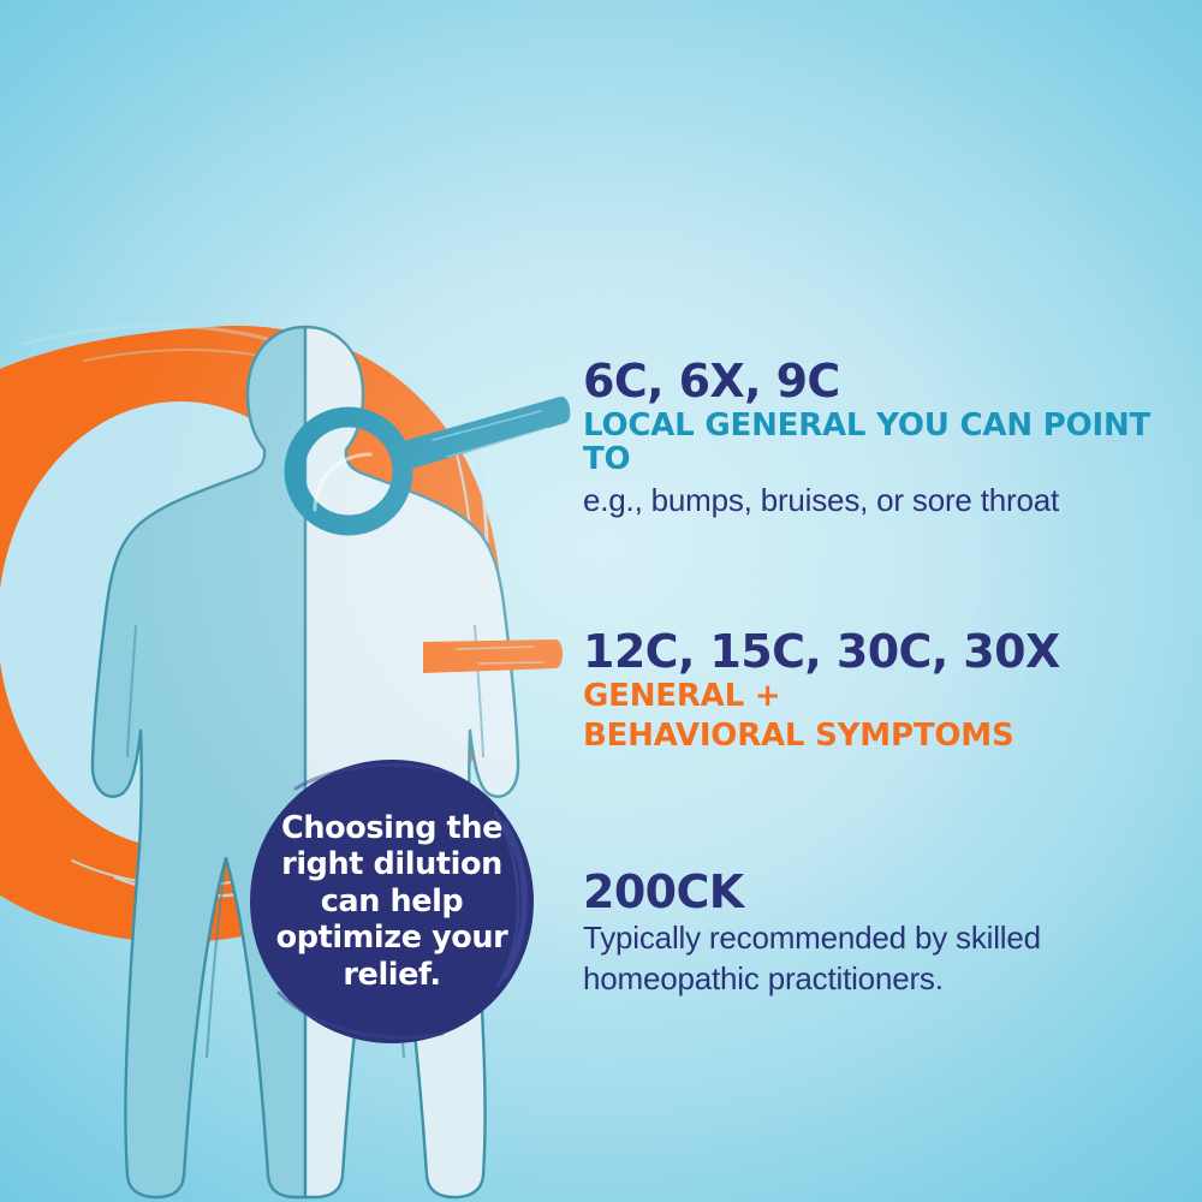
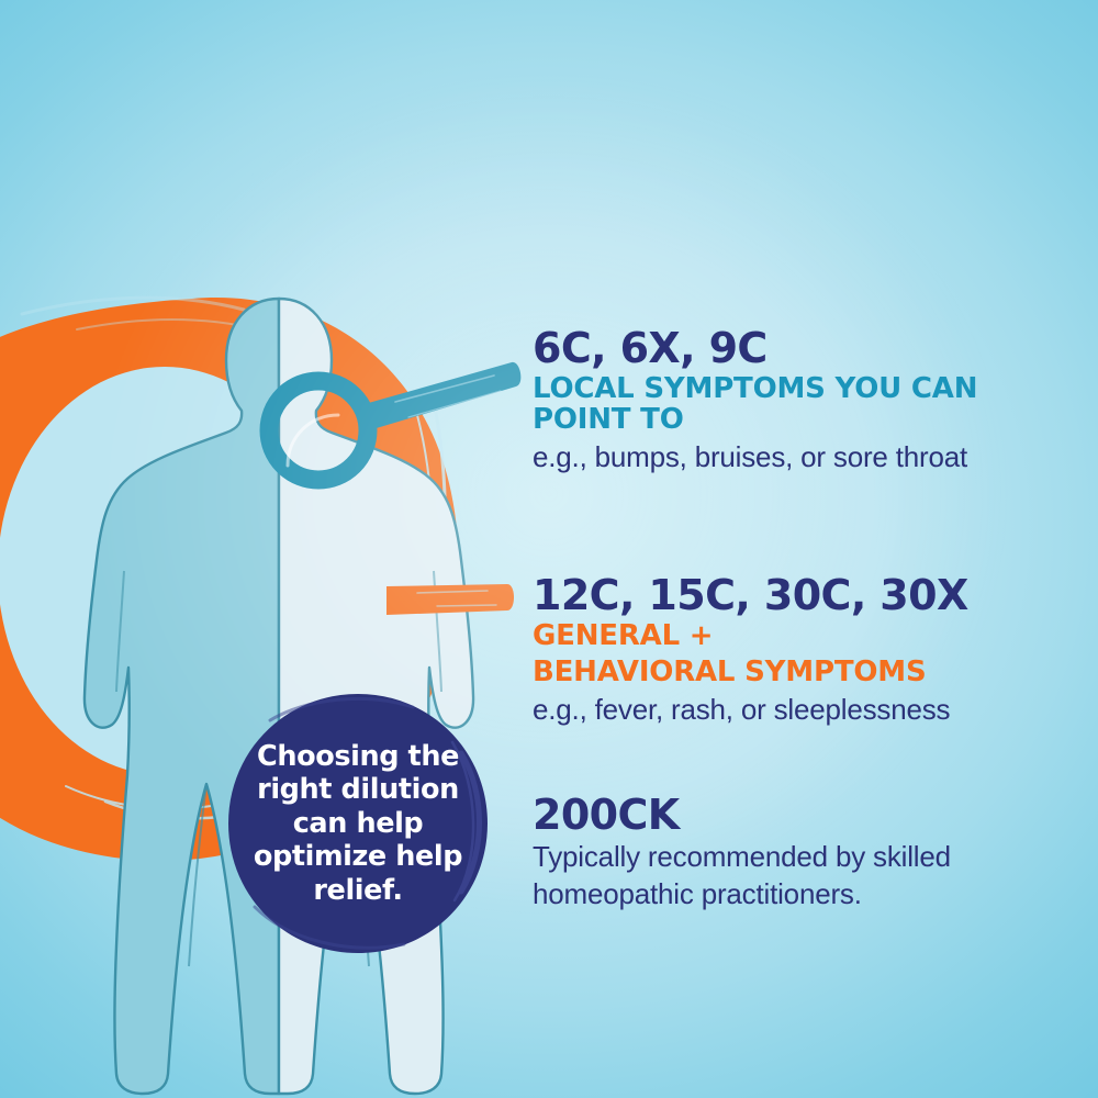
  6C, 6X, 9C
- LOCAL GENERAL YOU CAN POINT TO
+ LOCAL SYMPTOMS YOU CAN POINT TO
  e.g., bumps, bruises, or sore throat
  12C, 15C, 30C, 30X
  GENERAL +
  BEHAVIORAL SYMPTOMS
+ e.g., fever, rash, or sleeplessness
  200CK
  Typically recommended by skilled
  homeopathic practitioners.
- Choosing the right dilution can help optimize your relief.
+ Choosing the right dilution can help optimize help relief.
